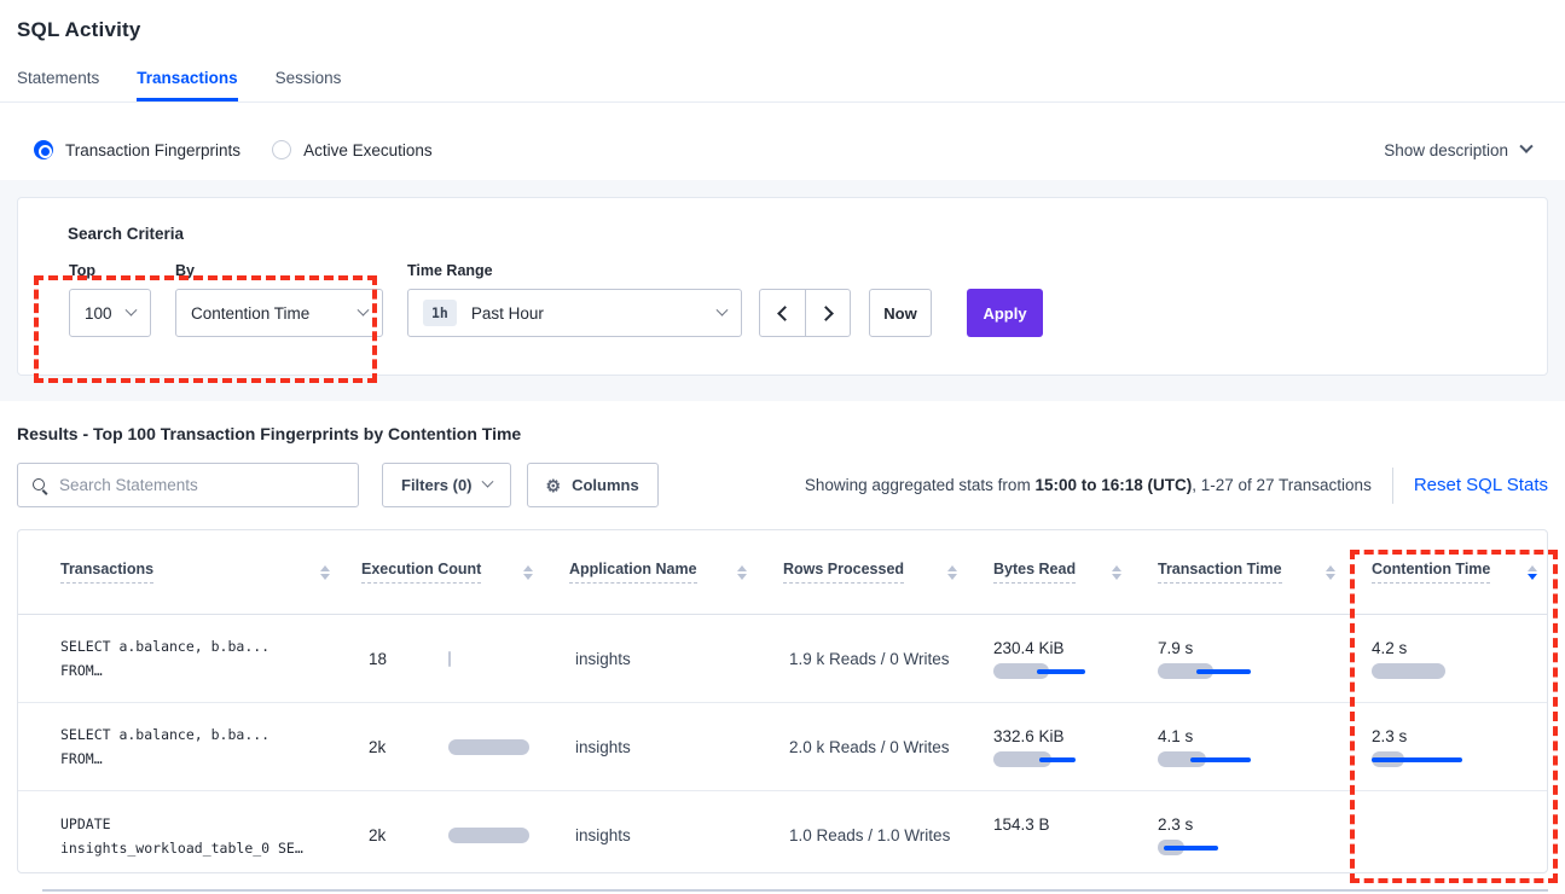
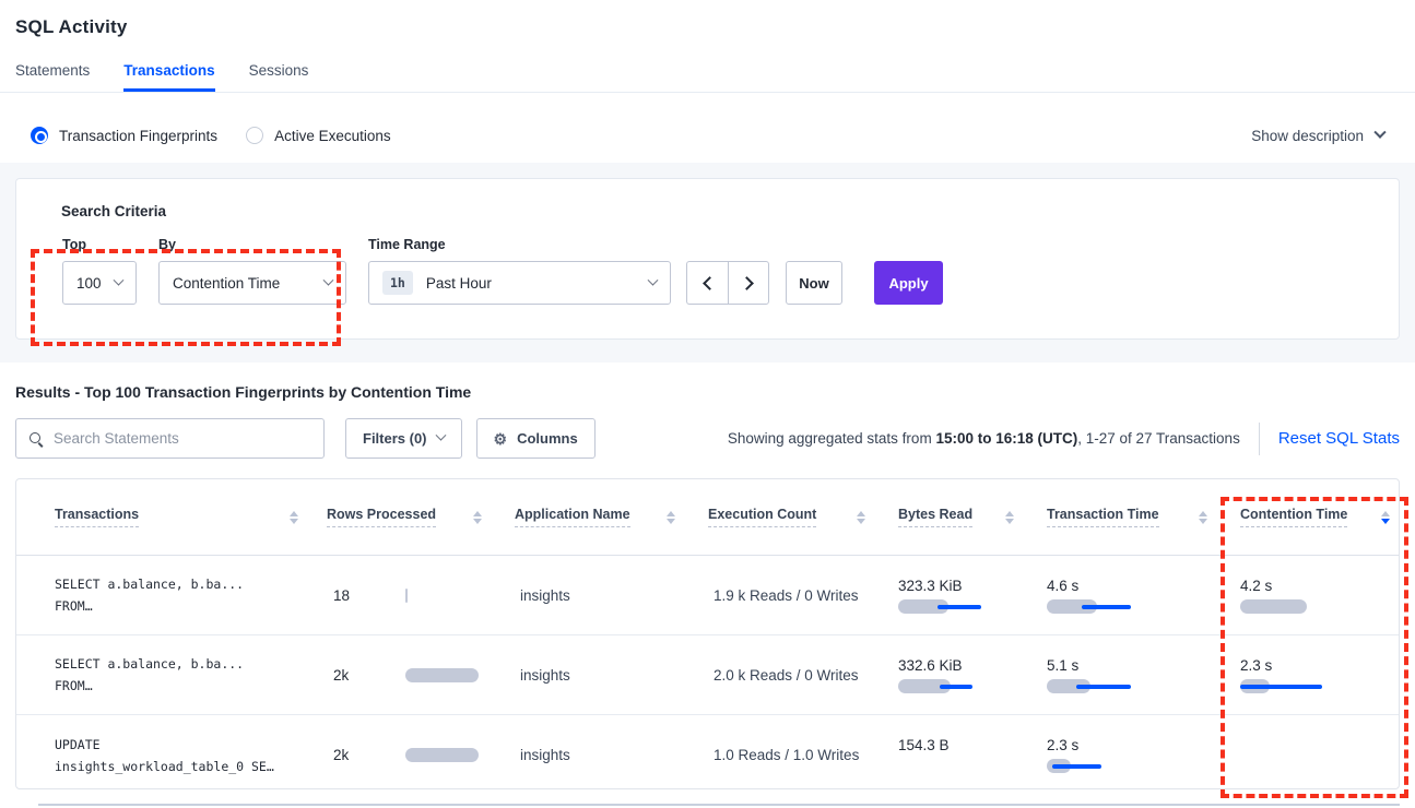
  SQL Activity
  Statements
  Transactions
  Sessions
  Transaction Fingerprints
  Active Executions
  Show description
  Search Criteria
  Top
  100
  By
  Contention Time
  Time Range
  1h
  Past Hour
  Now
  Apply
  Results - Top 100 Transaction Fingerprints by Contention Time
  Search Statements
  Filters (0)
  ⚙
  Columns
  Showing aggregated stats from 15:00 to 16:18 (UTC), 1-27 of 27 Transactions
  Reset SQL Stats
  Transactions
- Execution Count
+ Rows Processed
  Application Name
- Rows Processed
+ Execution Count
  Bytes Read
  Transaction Time
  Contention Time
  SELECT a.balance, b.ba...
  FROM…
  18
  insights
  1.9 k Reads / 0 Writes
- 230.4 KiB
+ 323.3 KiB
- 7.9 s
+ 4.6 s
  4.2 s
  SELECT a.balance, b.ba...
  FROM…
  2k
  insights
  2.0 k Reads / 0 Writes
  332.6 KiB
- 4.1 s
+ 5.1 s
  2.3 s
  UPDATE
  insights_workload_table_0 SE…
  2k
  insights
  1.0 Reads / 1.0 Writes
  154.3 B
  2.3 s
